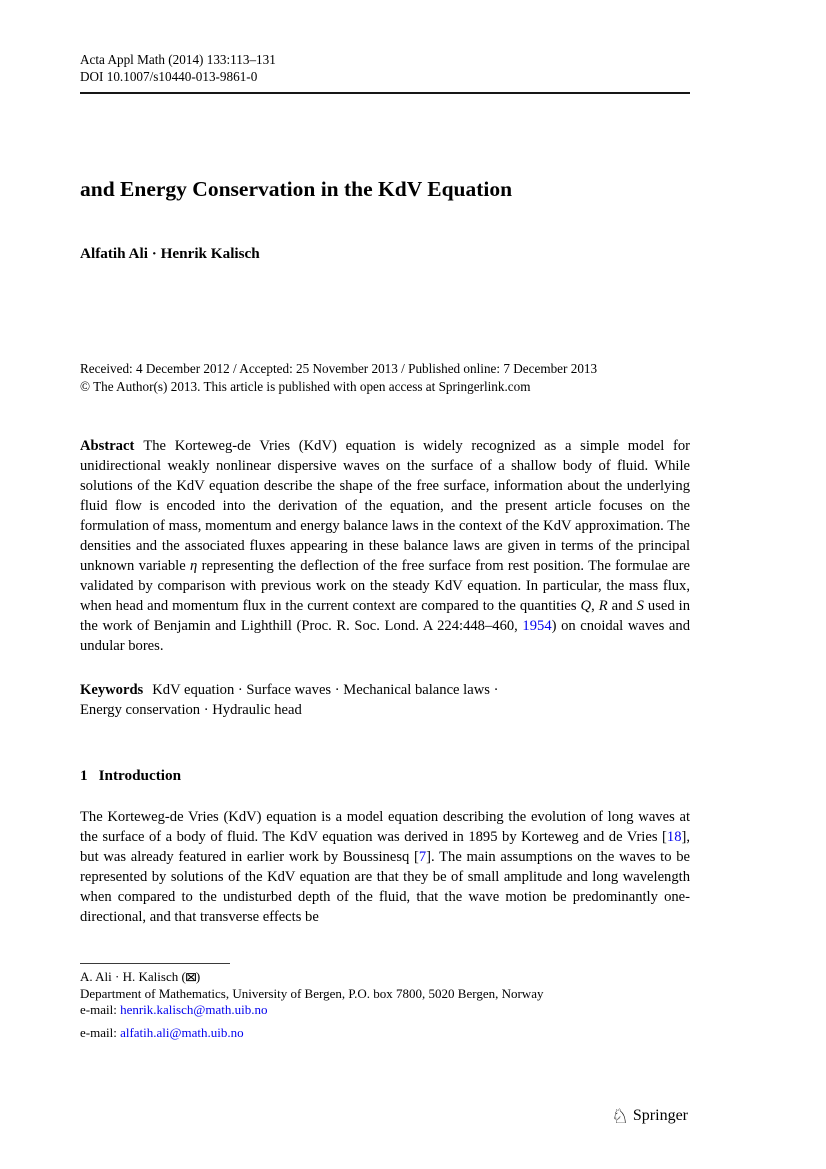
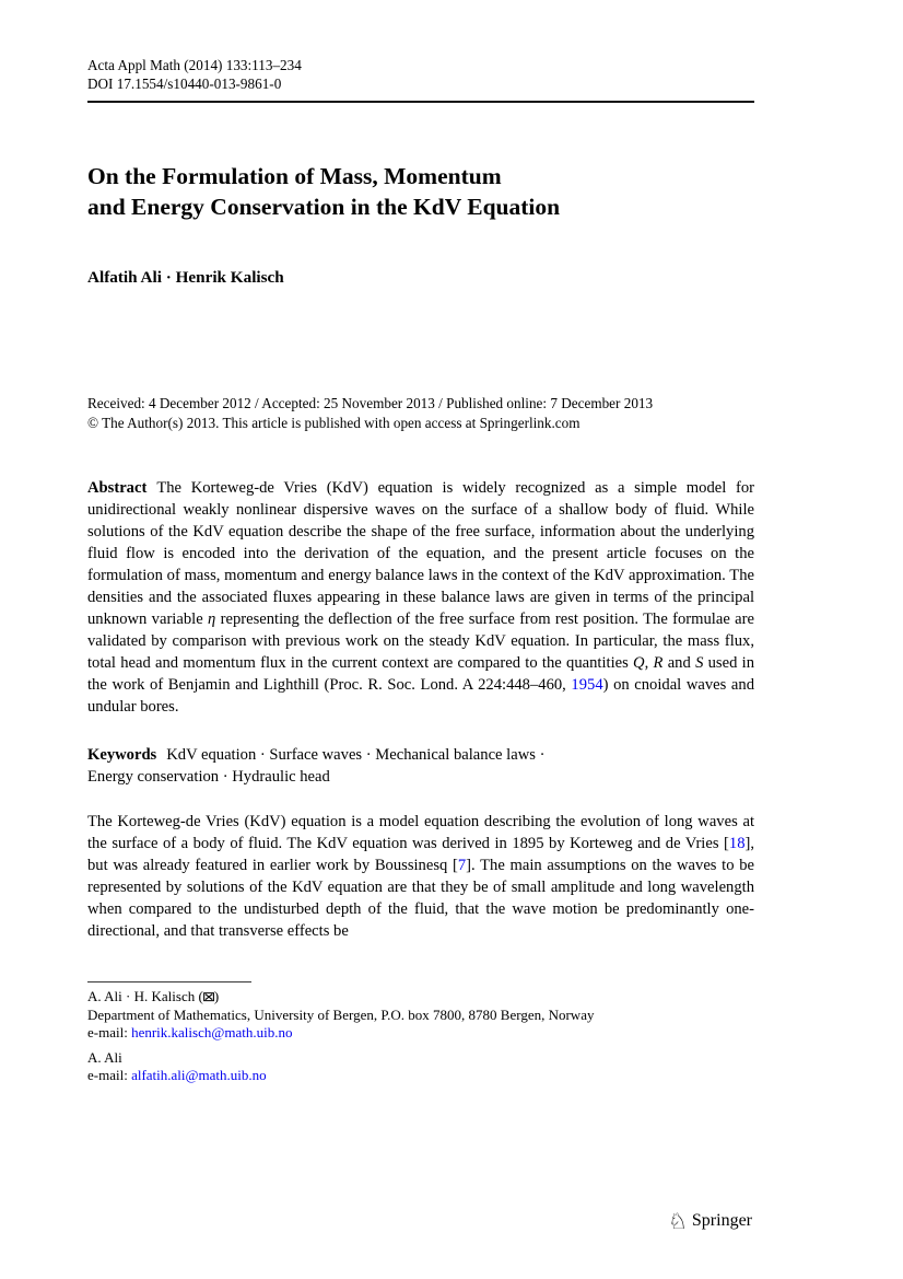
- Acta Appl Math (2014) 133:113–131
+ Acta Appl Math (2014) 133:113–234
- DOI 10.1007/s10440-013-9861-0
+ DOI 17.1554/s10440-013-9861-0
+ On the Formulation of Mass, Momentum
  and Energy Conservation in the KdV Equation
  Alfatih Ali · Henrik Kalisch
  Received: 4 December 2012 / Accepted: 25 November 2013 / Published online: 7 December 2013
  © The Author(s) 2013. This article is published with open access at Springerlink.com
- Abstract The Korteweg-de Vries (KdV) equation is widely recognized as a simple model for unidirectional weakly nonlinear dispersive waves on the surface of a shallow body of fluid. While solutions of the KdV equation describe the shape of the free surface, information about the underlying fluid flow is encoded into the derivation of the equation, and the present article focuses on the formulation of mass, momentum and energy balance laws in the context of the KdV approximation. The densities and the associated fluxes appearing in these balance laws are given in terms of the principal unknown variable η representing the deflection of the free surface from rest position. The formulae are validated by comparison with previous work on the steady KdV equation. In particular, the mass flux, when head and momentum flux in the current context are compared to the quantities Q, R and S used in the work of Benjamin and Lighthill (Proc. R. Soc. Lond. A 224:448–460, 1954) on cnoidal waves and undular bores.
+ Abstract The Korteweg-de Vries (KdV) equation is widely recognized as a simple model for unidirectional weakly nonlinear dispersive waves on the surface of a shallow body of fluid. While solutions of the KdV equation describe the shape of the free surface, information about the underlying fluid flow is encoded into the derivation of the equation, and the present article focuses on the formulation of mass, momentum and energy balance laws in the context of the KdV approximation. The densities and the associated fluxes appearing in these balance laws are given in terms of the principal unknown variable η representing the deflection of the free surface from rest position. The formulae are validated by comparison with previous work on the steady KdV equation. In particular, the mass flux, total head and momentum flux in the current context are compared to the quantities Q, R and S used in the work of Benjamin and Lighthill (Proc. R. Soc. Lond. A 224:448–460, 1954) on cnoidal waves and undular bores.
  Keywords KdV equation · Surface waves · Mechanical balance laws ·
  Energy conservation · Hydraulic head
- 1 Introduction
  The Korteweg-de Vries (KdV) equation is a model equation describing the evolution of long waves at the surface of a body of fluid. The KdV equation was derived in 1895 by Korteweg and de Vries [18], but was already featured in earlier work by Boussinesq [7]. The main assumptions on the waves to be represented by solutions of the KdV equation are that they be of small amplitude and long wavelength when compared to the undisturbed depth of the fluid, that the wave motion be predominantly one-directional, and that transverse effects be
  A. Ali · H. Kalisch (⊠)
- Department of Mathematics, University of Bergen, P.O. box 7800, 5020 Bergen, Norway
+ Department of Mathematics, University of Bergen, P.O. box 7800, 8780 Bergen, Norway
  e-mail: henrik.kalisch@math.uib.no
+ A. Ali
  e-mail: alfatih.ali@math.uib.no
  ♘
  Springer
